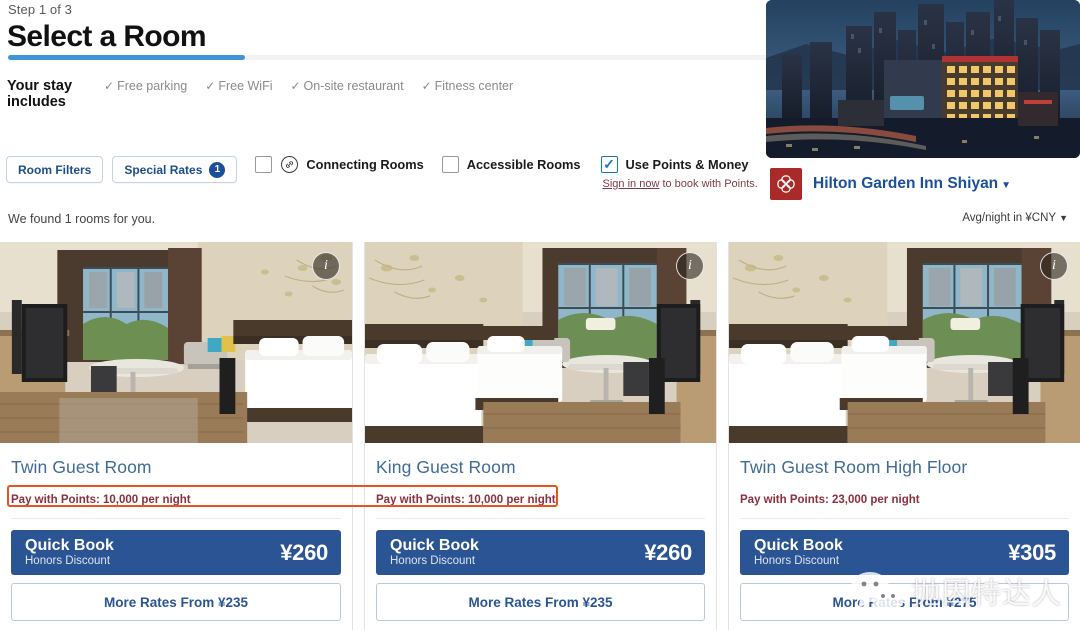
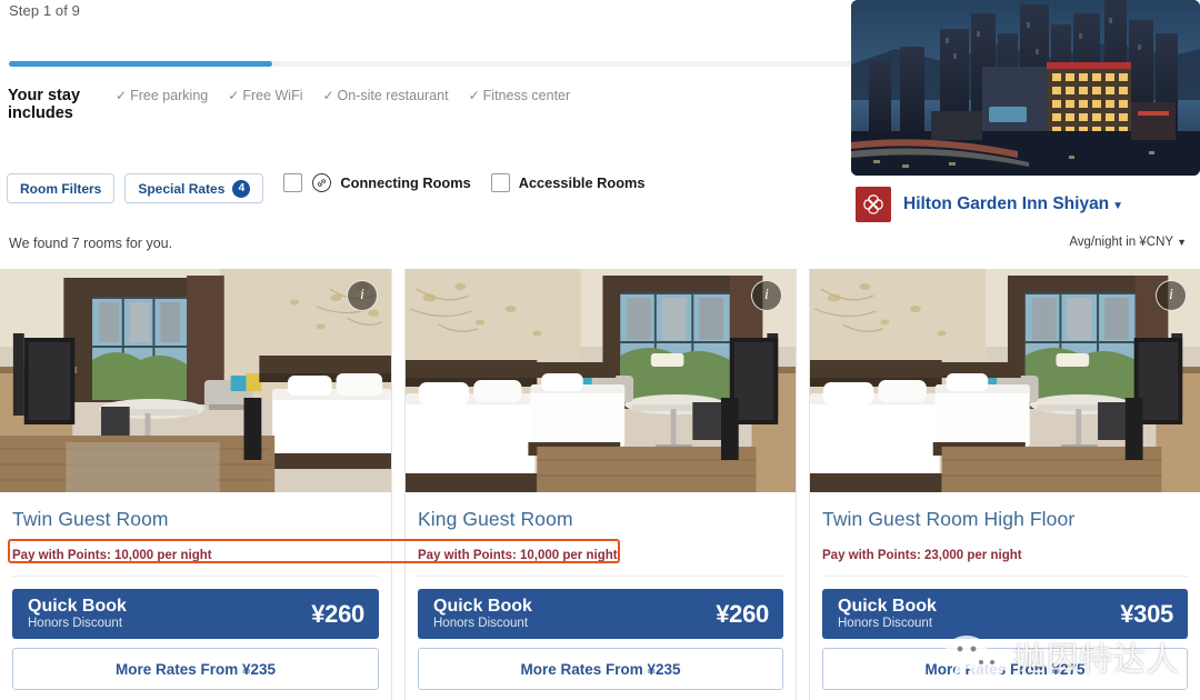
- Step 1 of 3
+ Step 1 of 9
- Select a Room
  Your stay includes
  ✓ Free parking
  ✓ Free WiFi
  ✓ On-site restaurant
  ✓ Fitness center
  Room Filters
  Special Rates
- 1
+ 4
  Connecting Rooms
  Accessible Rooms
- Use Points & Money
- Sign in now to book with Points.
- We found 1 rooms for you.
+ We found 7 rooms for you.
  Avg/night in ¥CNY ▼
  Hilton Garden Inn Shiyan ▼
  i
  Twin Guest Room
  Pay with Points: 10,000 per night
  Quick Book
  Honors Discount
  ¥260
  More Rates From ¥235
  i
  King Guest Room
  Pay with Points: 10,000 per night
  Quick Book
  Honors Discount
  ¥260
  More Rates From ¥235
  i
  Twin Guest Room High Floor
  Pay with Points: 23,000 per night
  Quick Book
  Honors Discount
  ¥305
  More Rates From ¥275
  抛因特达人
